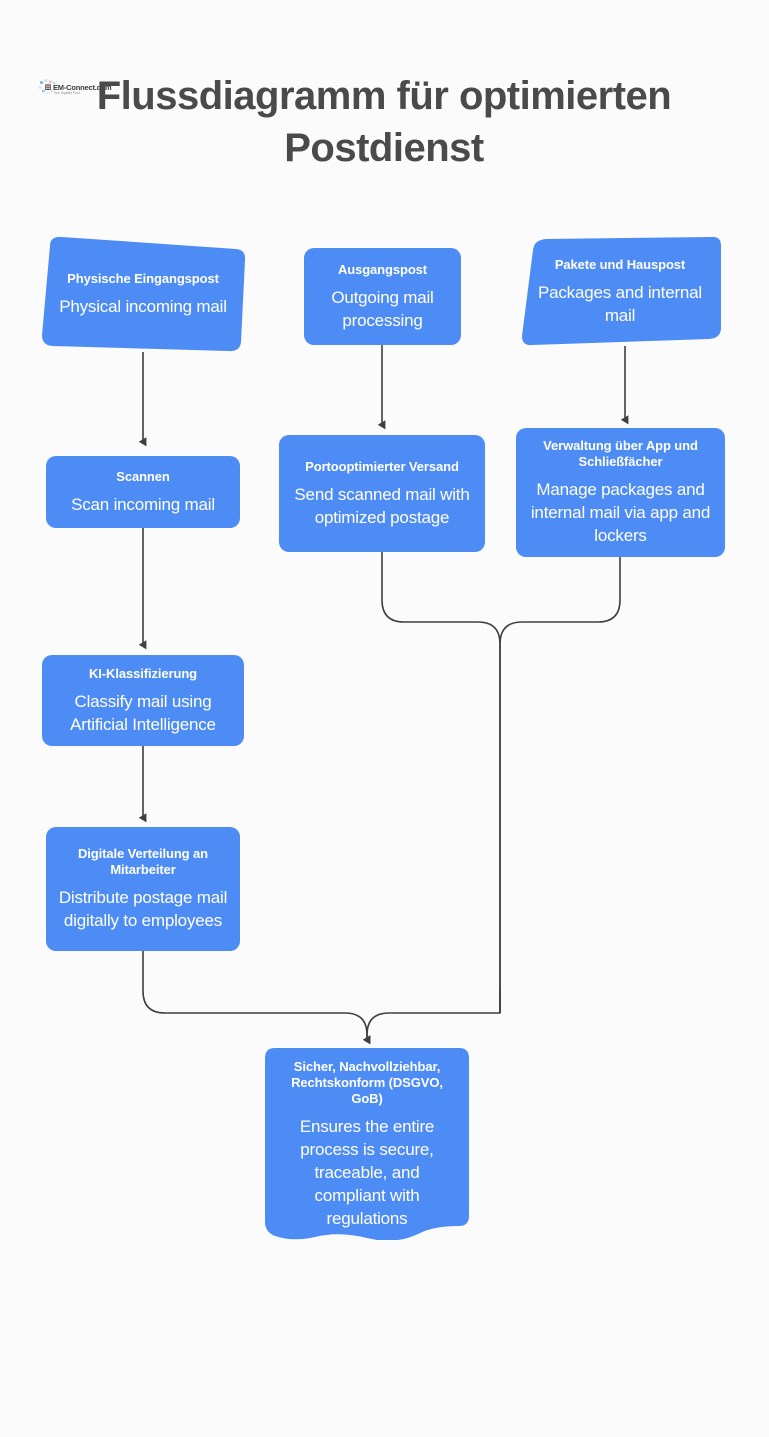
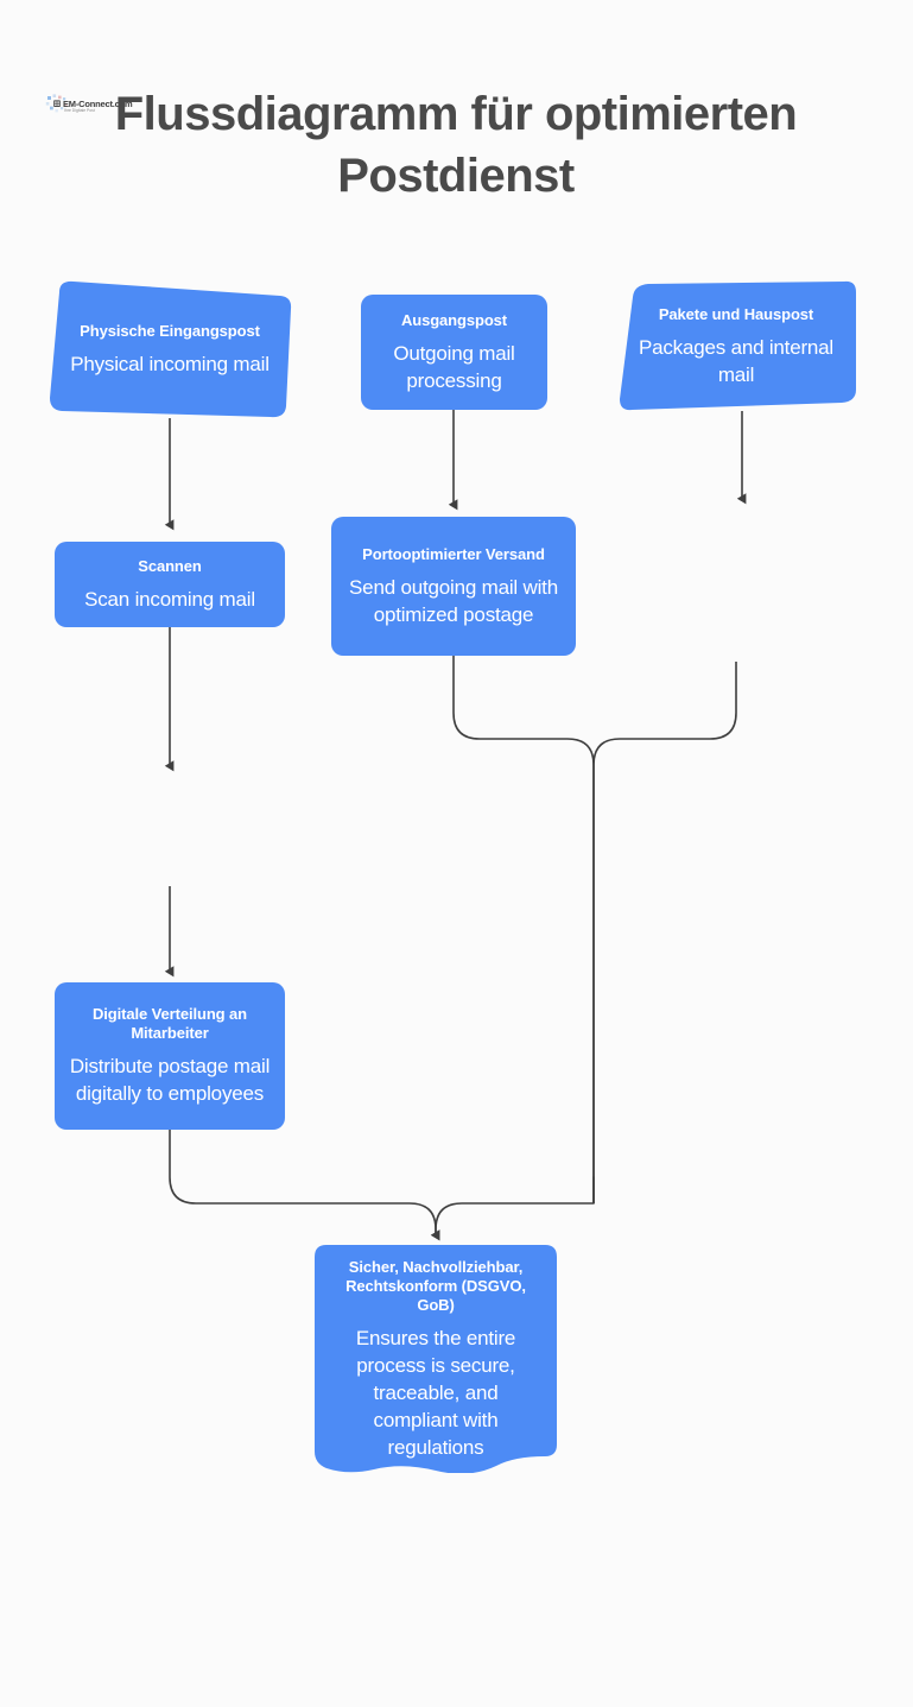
  EM-Connect.com
  Flussdiagramm für optimierten Postdienst
  Physische Eingangspost
  Physical incoming mail
  Ausgangspost
  Outgoing mail processing
  Pakete und Hauspost
  Packages and internal mail
  Scannen
  Scan incoming mail
  Portooptimierter Versand
- Send scanned mail with optimized postage
+ Send outgoing mail with optimized postage
- Verwaltung über App und Schließfächer
- Manage packages and internal mail via app and lockers
- KI-Klassifizierung
- Classify mail using Artificial Intelligence
  Digitale Verteilung an Mitarbeiter
  Distribute postage mail digitally to employees
  Sicher, Nachvollziehbar, Rechtskonform (DSGVO, GoB)
  Ensures the entire process is secure, traceable, and compliant with regulations
